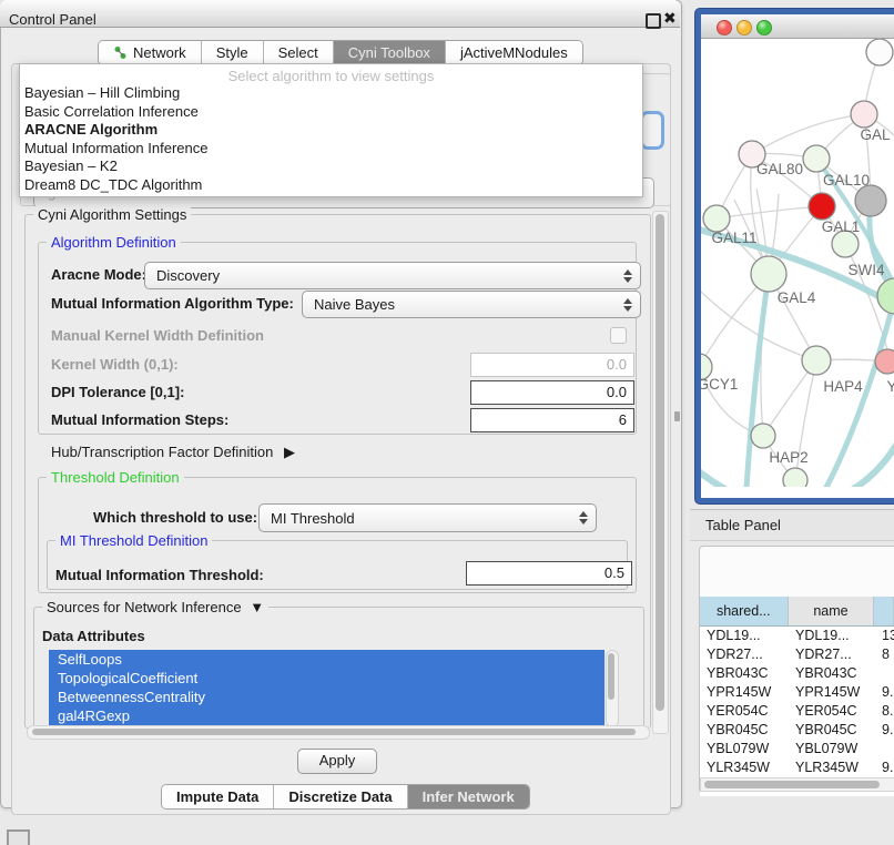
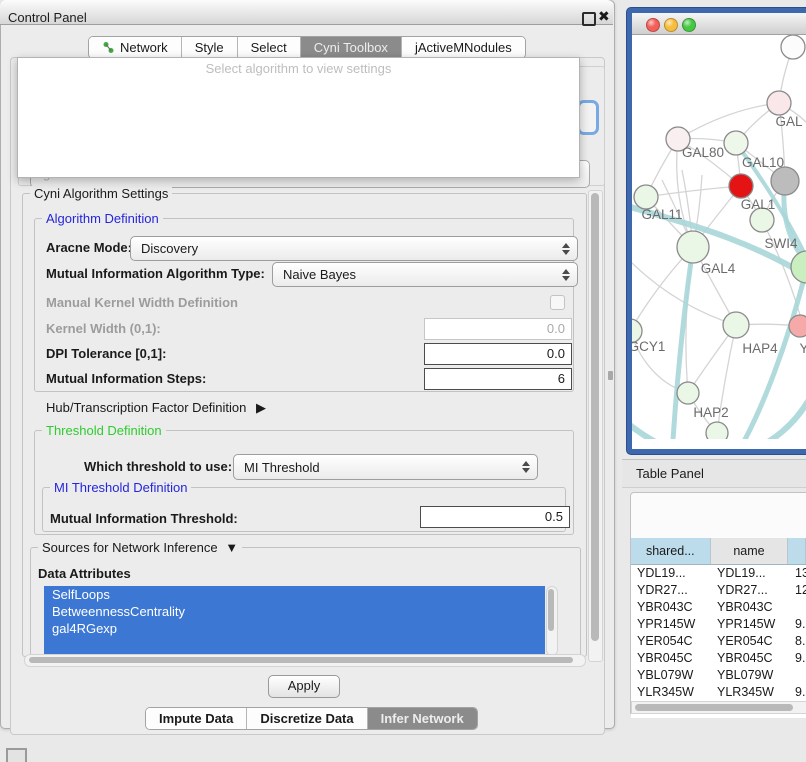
  Control Panel
  ✖
  Network
  Style
  Select
  Cyni Toolbox
  jActiveMNodules
  Cyni Algorithm Settings
  Algorithm Definition
  Aracne Mode
  Discovery
  Mutual Information Algorithm Type:
  Naive Bayes
  Manual Kernel Width Definition
  Kernel Width (0,1):
  0.0
  DPI Tolerance [0,1]:
  0.0
  Mutual Information Steps:
  6
  Hub/Transcription Factor Definition ▶
  Threshold Definition
  Which threshold to use:
  MI Threshold
  MI Threshold Definition
  Mutual Information Threshold:
  0.5
  Sources for Network Inference ▼
  Data Attributes
  SelfLoops
- TopologicalCoefficient
  BetweennessCentrality
  gal4RGexp
  Apply
  Impute Data
  Discretize Data
  Infer Network
  Select algorithm to view settings
- Bayesian – Hill Climbing
- Basic Correlation Inference
- ARACNE Algorithm
- Mutual Information Inference
- Bayesian – K2
- Dream8 DC_TDC Algorithm
  GAL
  GAL80
  GAL10
  GAL1
  GAL11
  SWI4
  GAL4
  GCY1
  HAP4
  Y
  HAP2
  Table Panel
  shared...
  name
  YDL19...
  YDL19...
  13
  YDR27...
  YDR27...
- 8
+ 12
  YBR043C
  YBR043C
  YPR145W
  YPR145W
  9.
  YER054C
  YER054C
  8.
  YBR045C
  YBR045C
  9.
  YBL079W
  YBL079W
  YLR345W
  YLR345W
  9.
